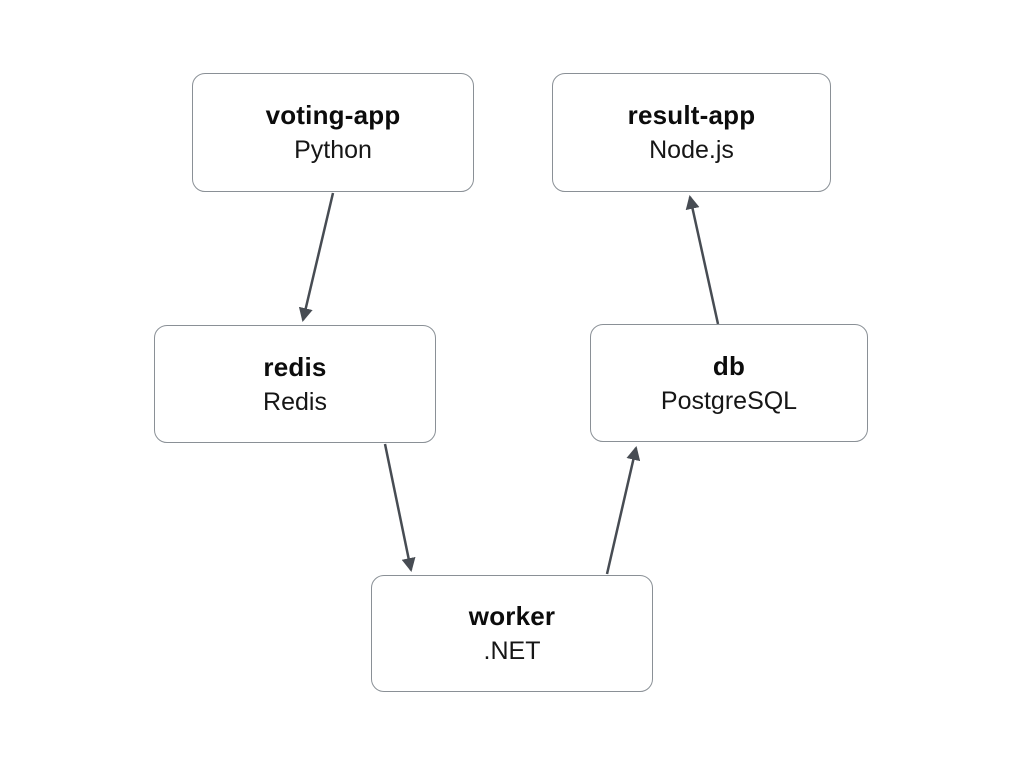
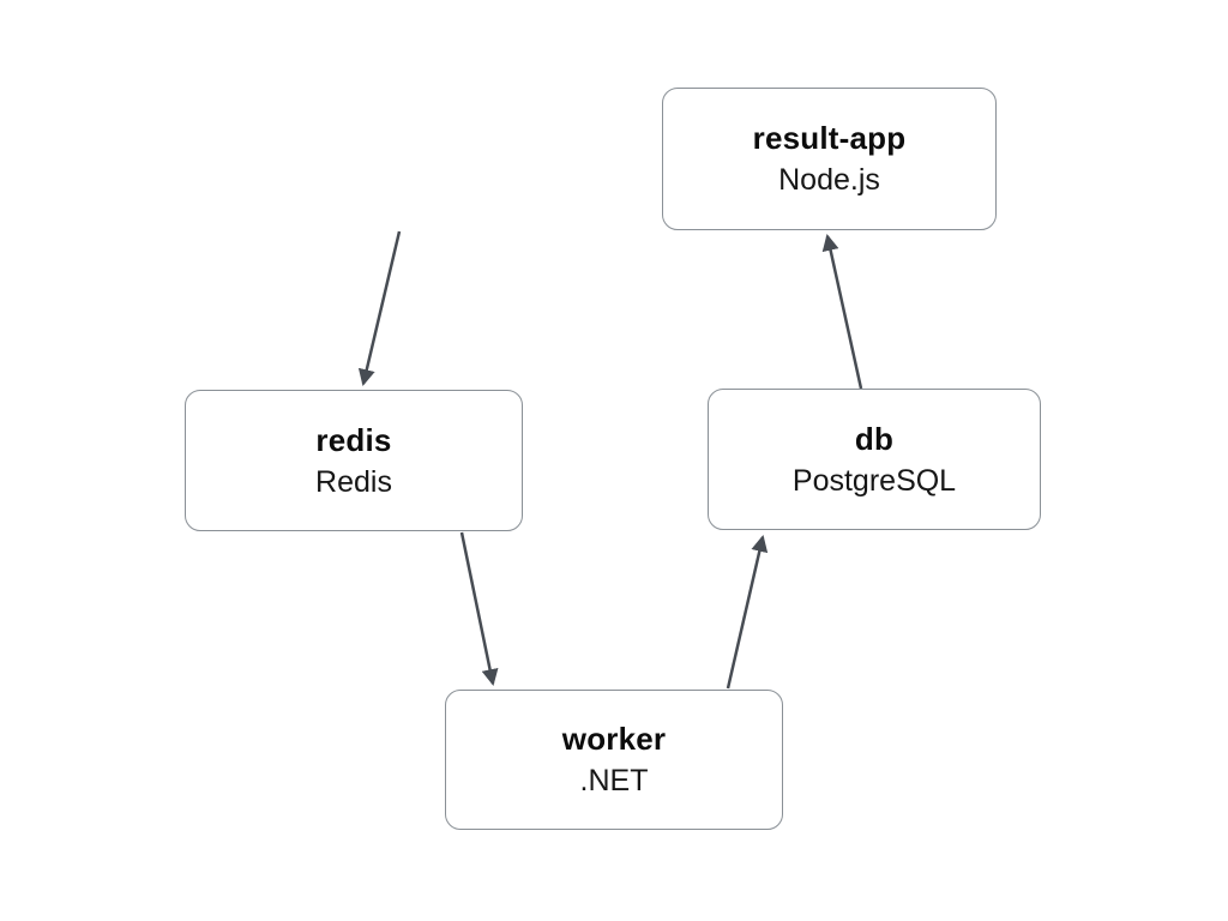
- voting-app
- Python
  result-app
  Node.js
  redis
  Redis
  db
  PostgreSQL
  worker
  .NET
